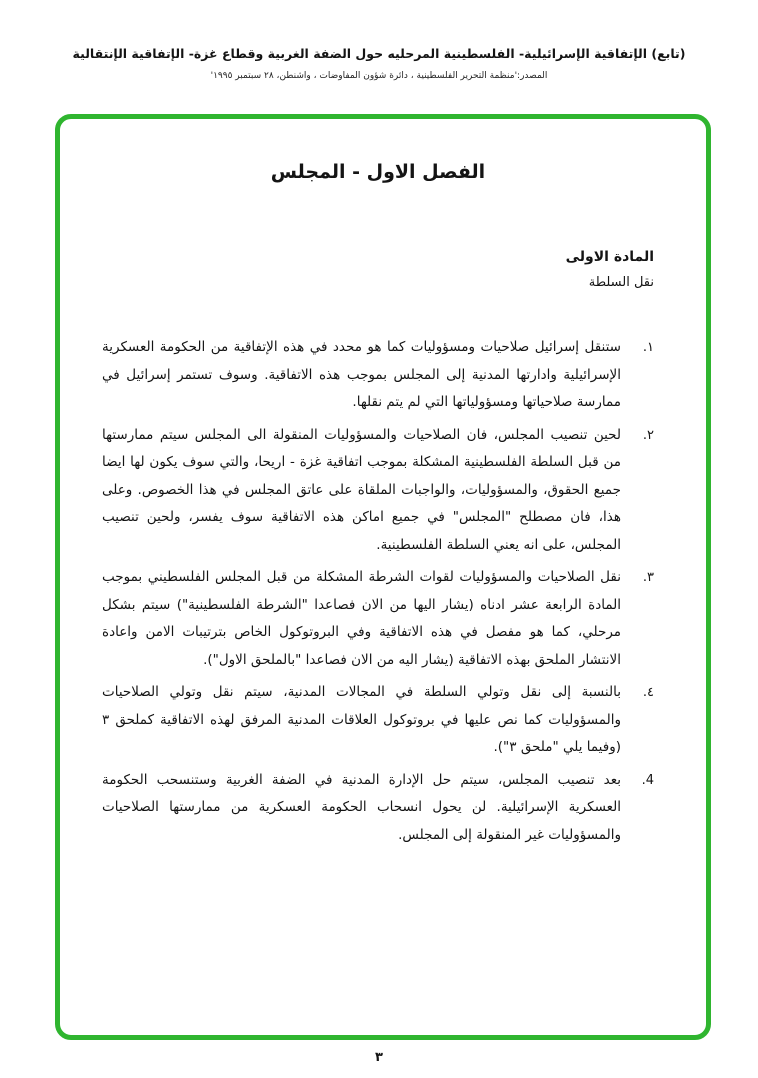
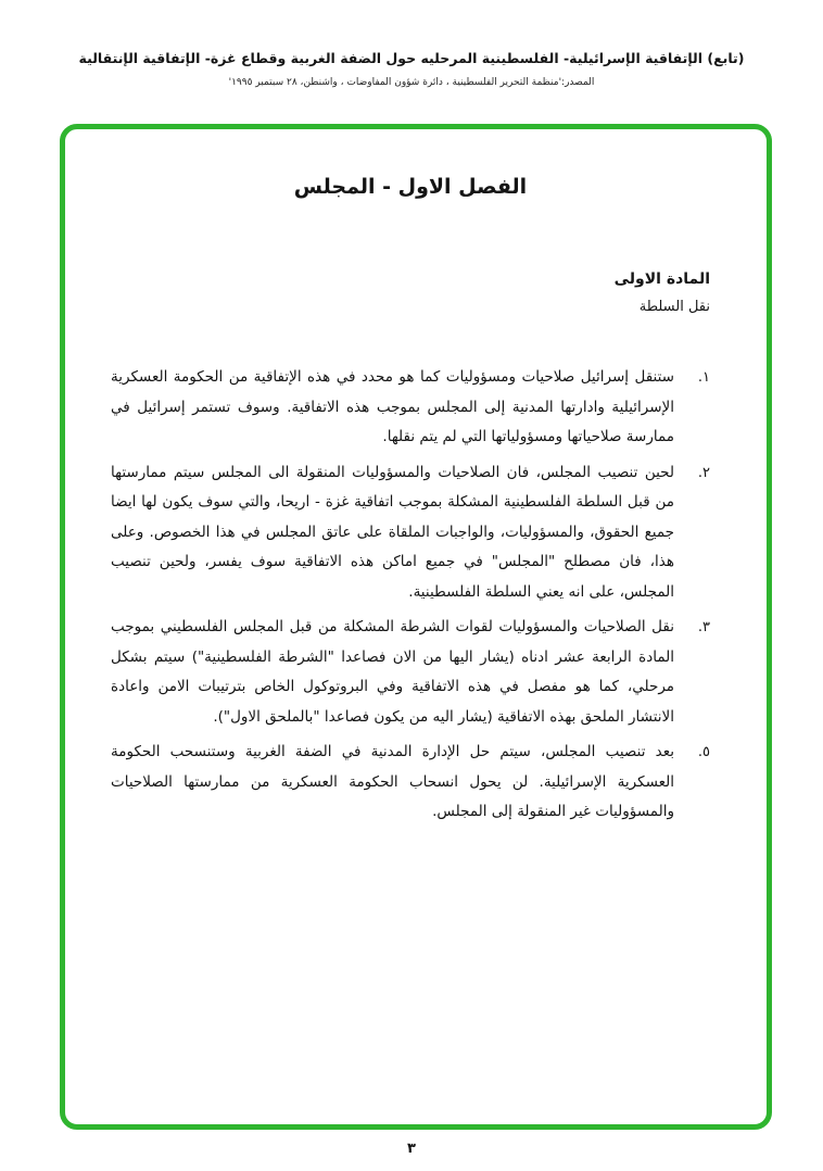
  (تابع) الإتفاقية الإسرائيلية- الفلسطينية المرحليه حول الضفة الغربية وقطاع غزة- الإتفاقية الإنتقالية
  المصدر:'منظمة التحرير الفلسطينية ، دائرة شؤون المفاوضات ، واشنطن، ٢٨ سبتمبر ١٩٩٥'
  الفصل الاول - المجلس
  المادة الاولى
  نقل السلطة
  ١.
  ستنقل إسرائيل صلاحيات ومسؤوليات كما هو محدد في هذه الإتفاقية من الحكومة العسكرية الإسرائيلية وادارتها المدنية إلى المجلس بموجب هذه الاتفاقية. وسوف تستمر إسرائيل في ممارسة صلاحياتها ومسؤولياتها التي لم يتم نقلها.
  ٢.
  لحين تنصيب المجلس، فان الصلاحيات والمسؤوليات المنقولة الى المجلس سيتم ممارستها من قبل السلطة الفلسطينية المشكلة بموجب اتفاقية غزة - اريحا، والتي سوف يكون لها ايضا جميع الحقوق، والمسؤوليات، والواجبات الملقاة على عاتق المجلس في هذا الخصوص. وعلى هذا، فان مصطلح "المجلس" في جميع اماكن هذه الاتفاقية سوف يفسر، ولحين تنصيب المجلس، على انه يعني السلطة الفلسطينية.
  ٣.
- نقل الصلاحيات والمسؤوليات لقوات الشرطة المشكلة من قبل المجلس الفلسطيني بموجب المادة الرابعة عشر ادناه (يشار اليها من الان فصاعدا "الشرطة الفلسطينية") سيتم بشكل مرحلي، كما هو مفصل في هذه الاتفاقية وفي البروتوكول الخاص بترتيبات الامن واعادة الانتشار الملحق بهذه الاتفاقية (يشار اليه من الان فصاعدا "بالملحق الاول").
+ نقل الصلاحيات والمسؤوليات لقوات الشرطة المشكلة من قبل المجلس الفلسطيني بموجب المادة الرابعة عشر ادناه (يشار اليها من الان فصاعدا "الشرطة الفلسطينية") سيتم بشكل مرحلي، كما هو مفصل في هذه الاتفاقية وفي البروتوكول الخاص بترتيبات الامن واعادة الانتشار الملحق بهذه الاتفاقية (يشار اليه من يكون فصاعدا "بالملحق الاول").
- ٤.
- بالنسبة إلى نقل وتولي السلطة في المجالات المدنية، سيتم نقل وتولي الصلاحيات والمسؤوليات كما نص عليها في بروتوكول العلاقات المدنية المرفق لهذه الاتفاقية كملحق ٣ (وفيما يلي "ملحق ٣").
- 4.
+ ٥.
  بعد تنصيب المجلس، سيتم حل الإدارة المدنية في الضفة الغربية وستنسحب الحكومة العسكرية الإسرائيلية. لن يحول انسحاب الحكومة العسكرية من ممارستها الصلاحيات والمسؤوليات غير المنقولة إلى المجلس.
  ٣
